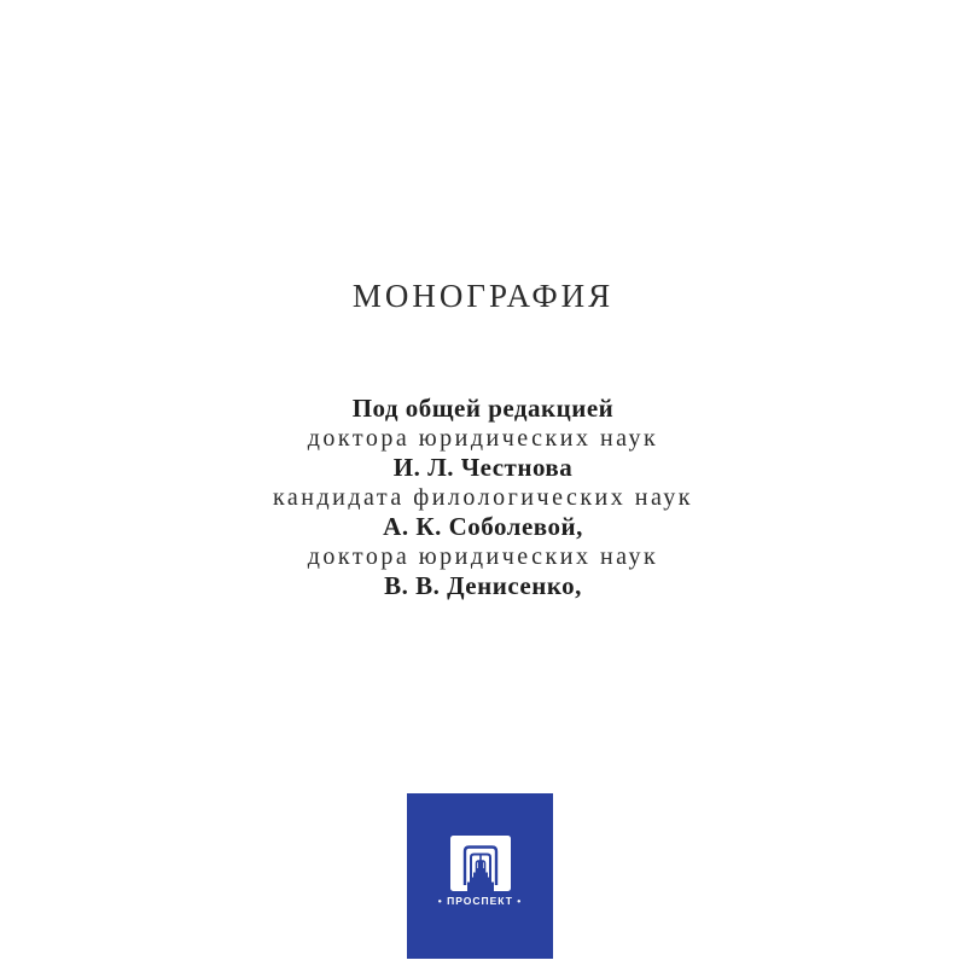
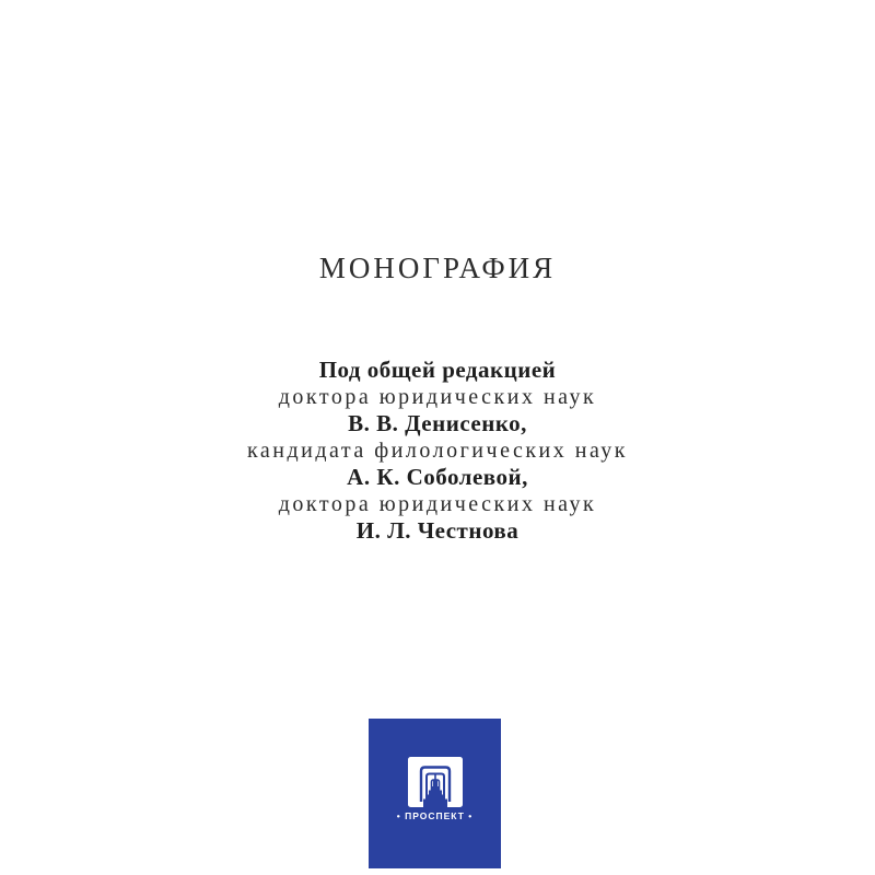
  МОНОГРАФИЯ
  Под общей редакцией
  доктора юридических наук
- И. Л. Честнова
+ В. В. Денисенко,
  кандидата филологических наук
  А. К. Соболевой,
  доктора юридических наук
- В. В. Денисенко,
+ И. Л. Честнова
  • ПРОСПЕКТ •
